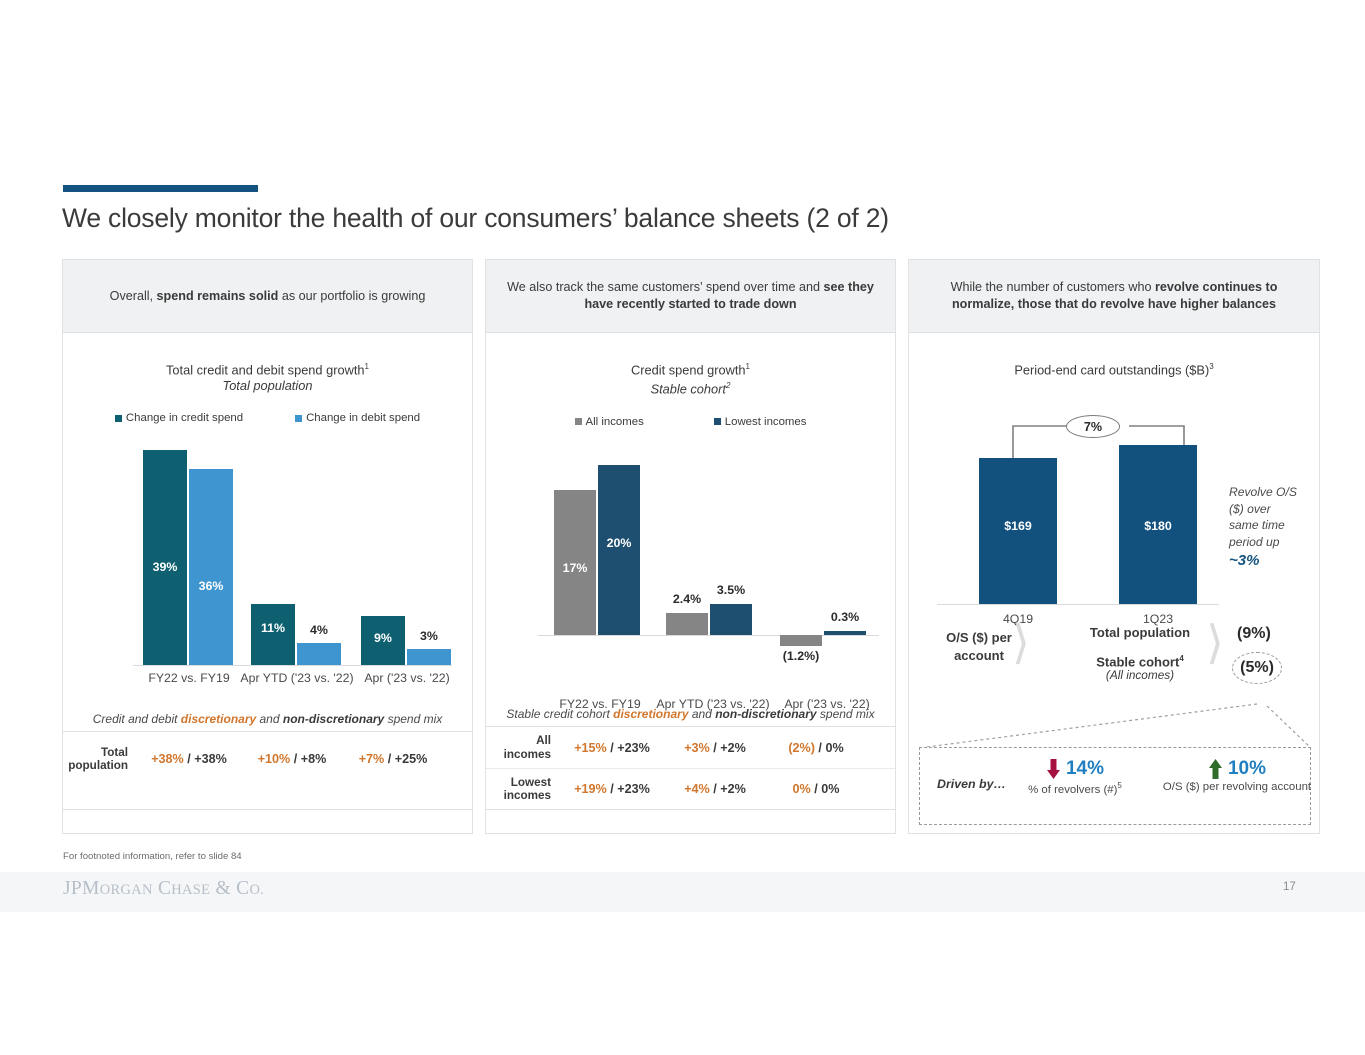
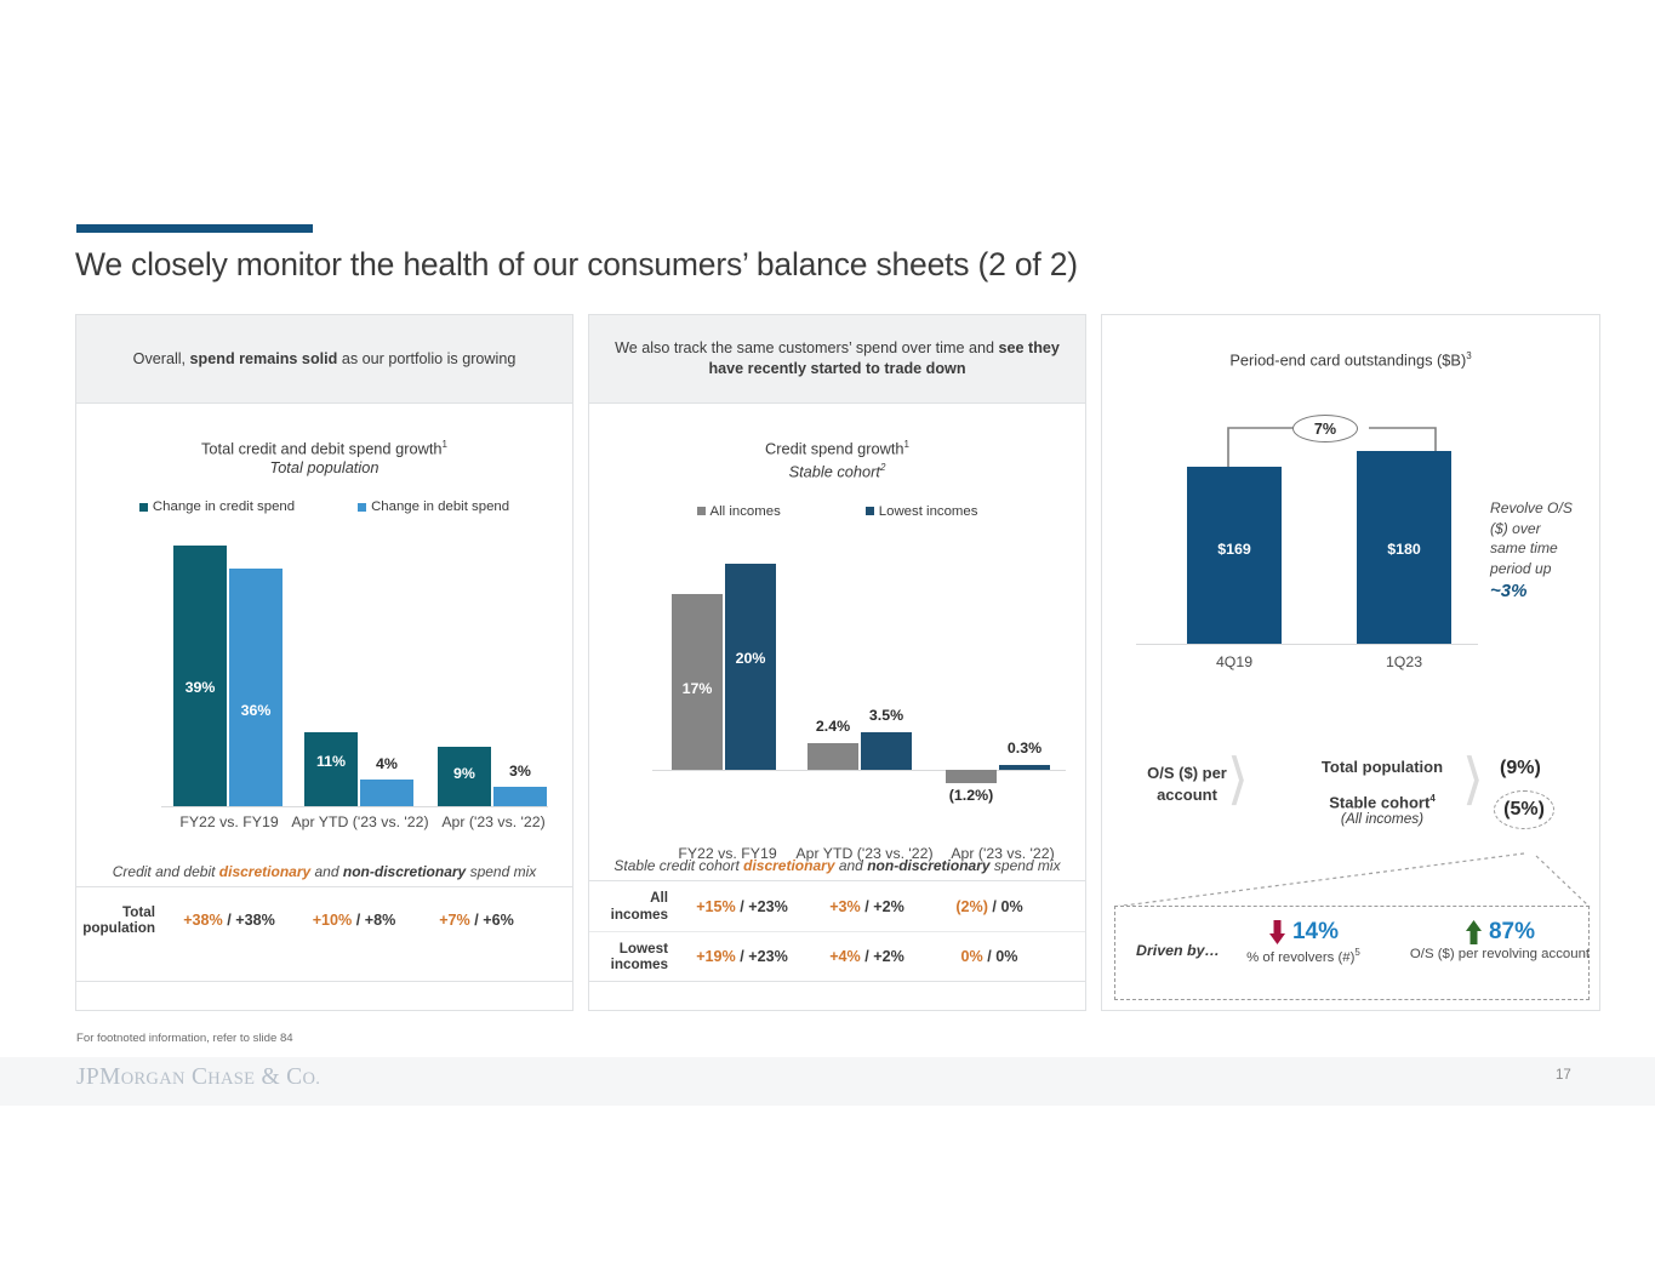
  We closely monitor the health of our consumers’ balance sheets (2 of 2)
  Overall, spend remains solid as our portfolio is growing
  Total credit and debit spend growth1
  Total population
  Change in credit spend
  Change in debit spend
  39%
  36%
  FY22 vs. FY19
  11%
  4%
  Apr YTD ('23 vs. '22)
  9%
  3%
  Apr ('23 vs. '22)
  Credit and debit discretionary and non-discretionary spend mix
  Total
  population
  +38% / +38%
  +10% / +8%
- +7% / +25%
+ +7% / +6%
  We also track the same customers’ spend over time and see they have recently started to trade down
  Credit spend growth1
  Stable cohort2
  All incomes
  Lowest incomes
  17%
  20%
  FY22 vs. FY19
  2.4%
  3.5%
  Apr YTD ('23 vs. '22)
  (1.2%)
  0.3%
  Apr ('23 vs. '22)
  Stable credit cohort discretionary and non-discretionary spend mix
  All
  incomes
  +15% / +23%
  +3% / +2%
  (2%) / 0%
  Lowest
  incomes
  +19% / +23%
  +4% / +2%
  0% / 0%
- While the number of customers who revolve continues to normalize, those that do revolve have higher balances
  Period-end card outstandings ($B)3
  7%
  $169
  4Q19
  $180
  1Q23
  Revolve O/S
  ($) over
  same time
  period up
  ~3%
  O/S ($) per
  account
  ⟩
  Total population
  Stable cohort4
  (All incomes)
  ⟩
  (9%)
  (5%)
  Driven by…
  14%
  % of revolvers (#)5
- 10%
+ 87%
  O/S ($) per revolving account
  For footnoted information, refer to slide 84
  JPMORGAN CHASE & CO.
  17
